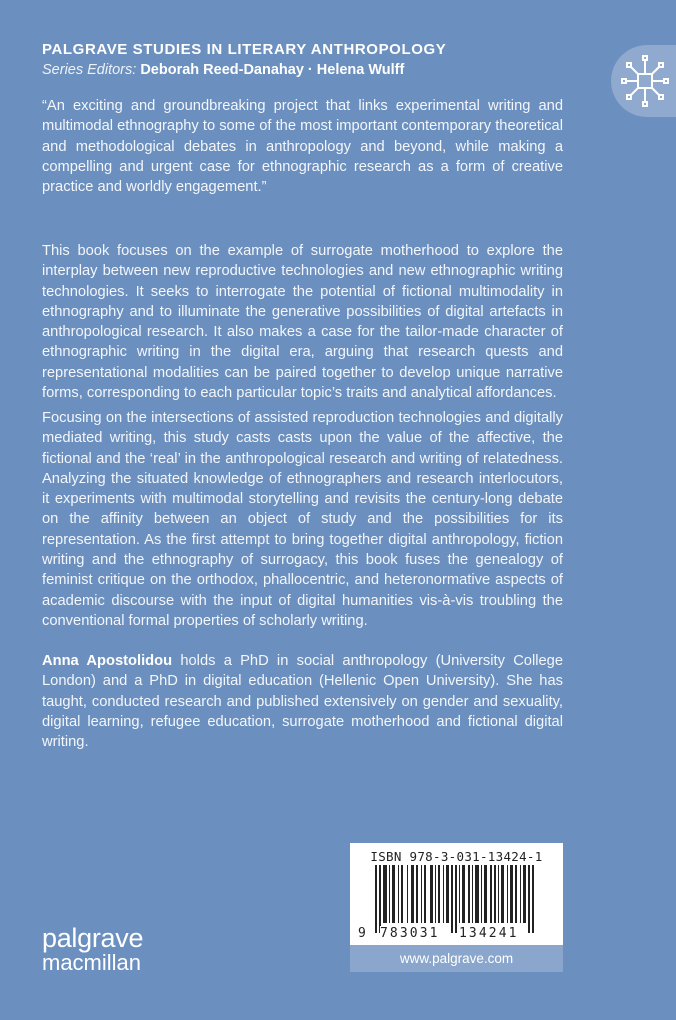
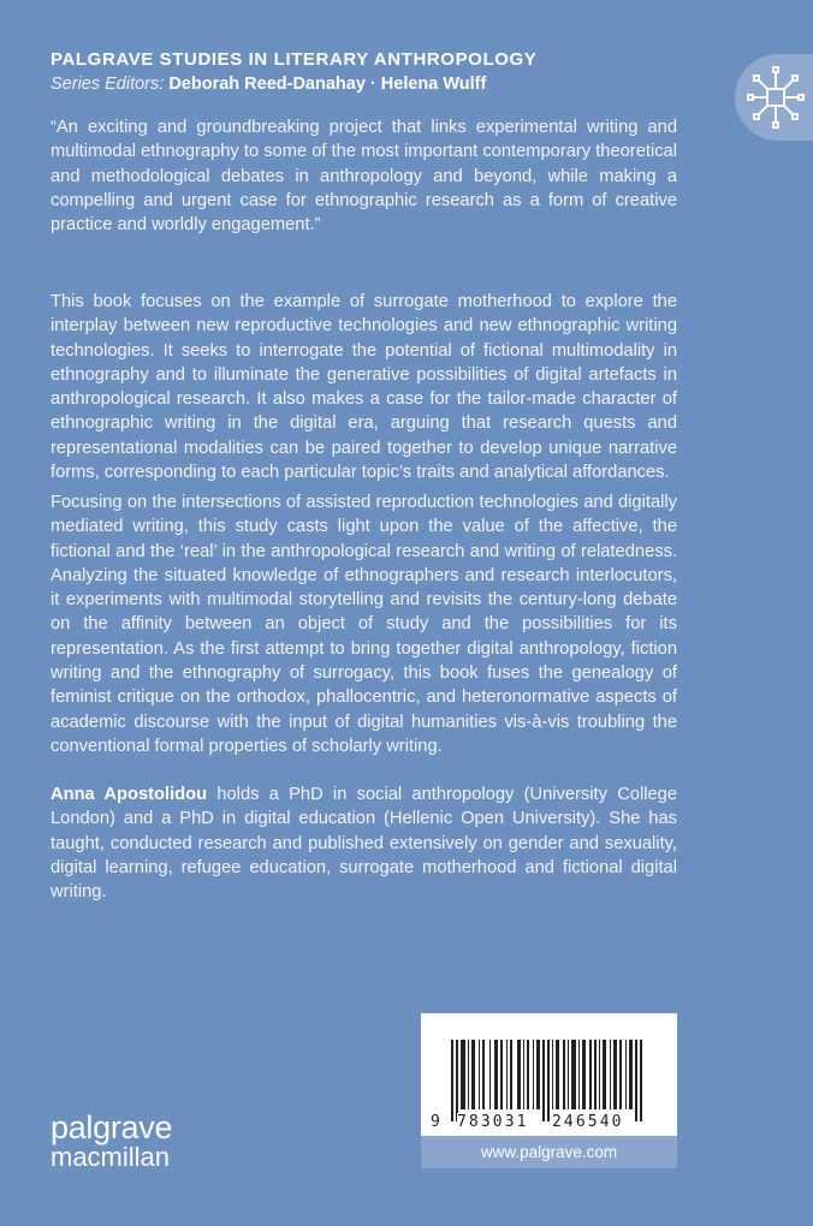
  PALGRAVE STUDIES IN LITERARY ANTHROPOLOGY
  Series Editors: Deborah Reed-Danahay · Helena Wulff
  “An exciting and groundbreaking project that links experimental writing and multimodal ethnography to some of the most important contemporary theoretical and methodological debates in anthropology and beyond, while making a compelling and urgent case for ethnographic research as a form of creative practice and worldly engagement.”
  This book focuses on the example of surrogate motherhood to explore the interplay between new reproductive technologies and new ethnographic writing technologies. It seeks to interrogate the potential of fictional multimodality in ethnography and to illuminate the generative possibilities of digital artefacts in anthropological research. It also makes a case for the tailor-made character of ethnographic writing in the digital era, arguing that research quests and representational modalities can be paired together to develop unique narrative forms, corresponding to each particular topic’s traits and analytical affordances.
- Focusing on the intersections of assisted reproduction technologies and digitally mediated writing, this study casts casts upon the value of the affective, the fictional and the ‘real’ in the anthropological research and writing of relatedness. Analyzing the situated knowledge of ethnographers and research interlocutors, it experiments with multimodal storytelling and revisits the century-long debate on the affinity between an object of study and the possibilities for its representation. As the first attempt to bring together digital anthropology, fiction writing and the ethnography of surrogacy, this book fuses the genealogy of feminist critique on the orthodox, phallocentric, and heteronormative aspects of academic discourse with the input of digital humanities vis-à-vis troubling the conventional formal properties of scholarly writing.
+ Focusing on the intersections of assisted reproduction technologies and digitally mediated writing, this study casts light upon the value of the affective, the fictional and the ‘real’ in the anthropological research and writing of relatedness. Analyzing the situated knowledge of ethnographers and research interlocutors, it experiments with multimodal storytelling and revisits the century-long debate on the affinity between an object of study and the possibilities for its representation. As the first attempt to bring together digital anthropology, fiction writing and the ethnography of surrogacy, this book fuses the genealogy of feminist critique on the orthodox, phallocentric, and heteronormative aspects of academic discourse with the input of digital humanities vis-à-vis troubling the conventional formal properties of scholarly writing.
  Anna Apostolidou holds a PhD in social anthropology (University College London) and a PhD in digital education (Hellenic Open University). She has taught, conducted research and published extensively on gender and sexuality, digital learning, refugee education, surrogate motherhood and fictional digital writing.
  palgrave
  macmillan
- ISBN 978-3-031-13424-1
  9
  783031
- 134241
+ 246540
  www.palgrave.com
